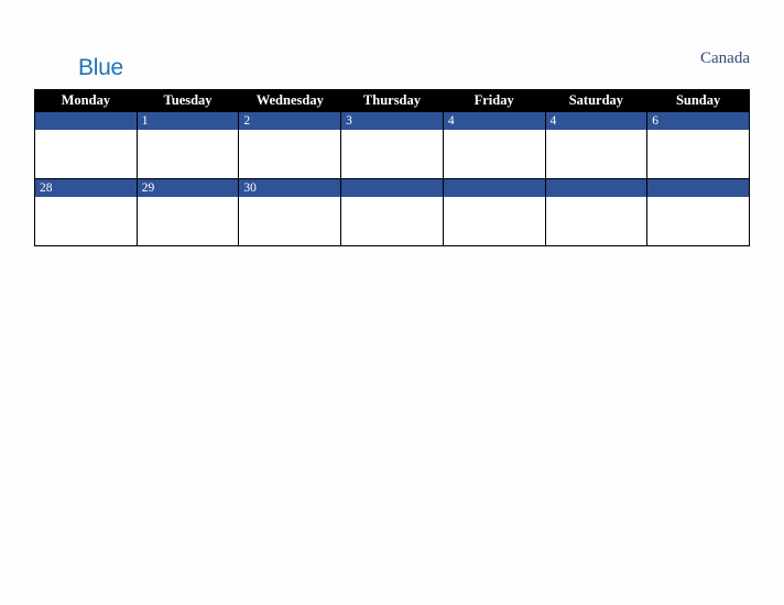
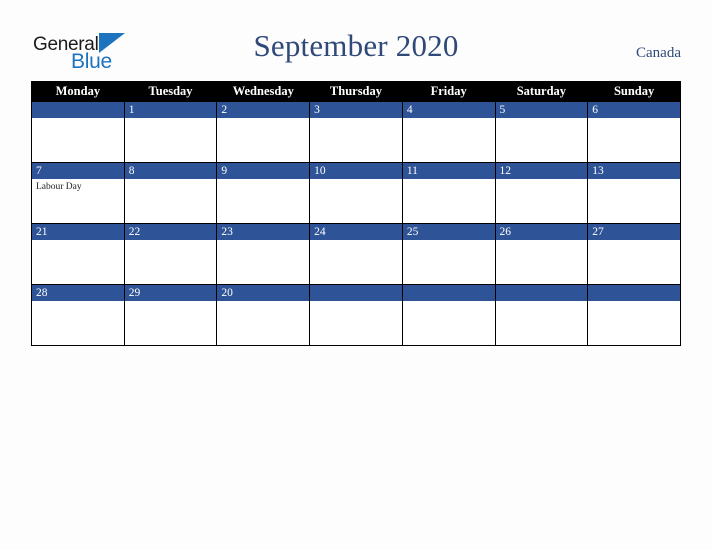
+ General
  Blue
+ September 2020
  Canada
  Monday	Tuesday	Wednesday	Thursday	Friday	Saturday	Sunday
- 	1	2	3	4	4	6
+ 	1	2	3	4	5	6
+ 7Labour Day	8	9	10	11	12	13
+ 21	22	23	24	25	26	27
- 28	29	30
+ 28	29	20
